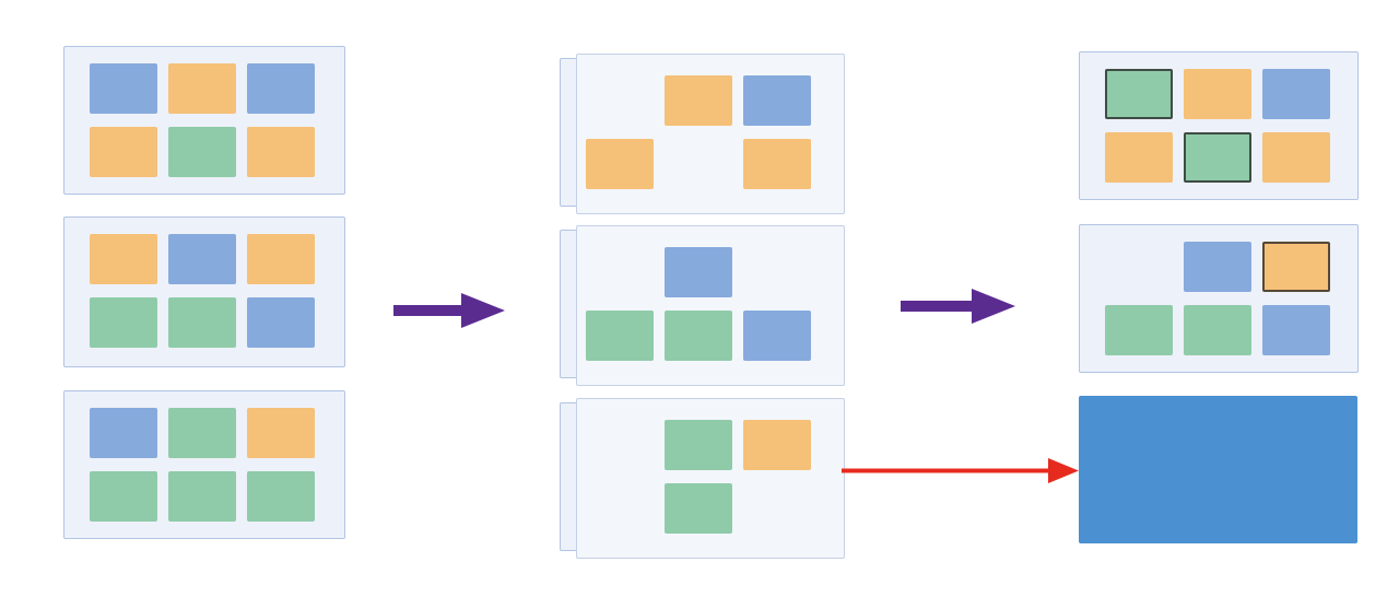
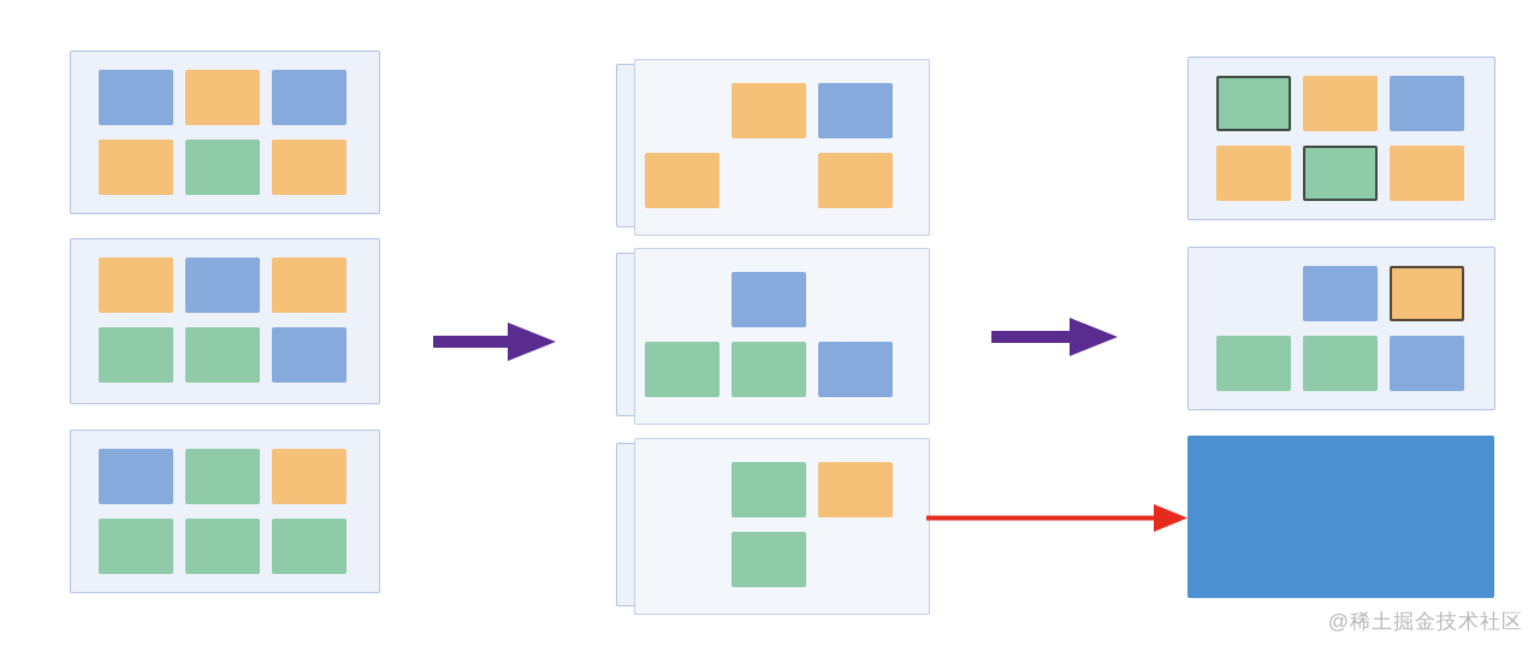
+ @稀土掘金技术社区
